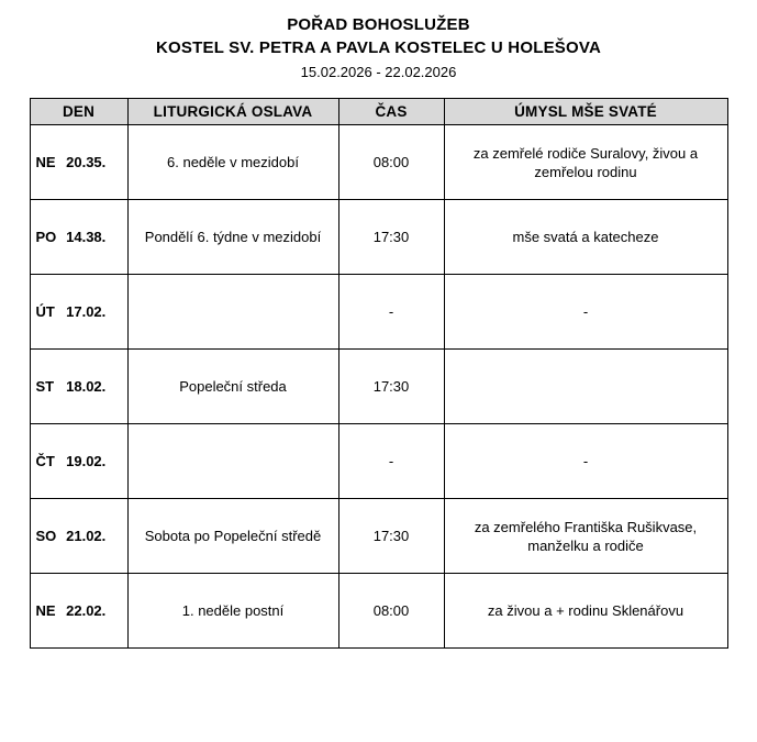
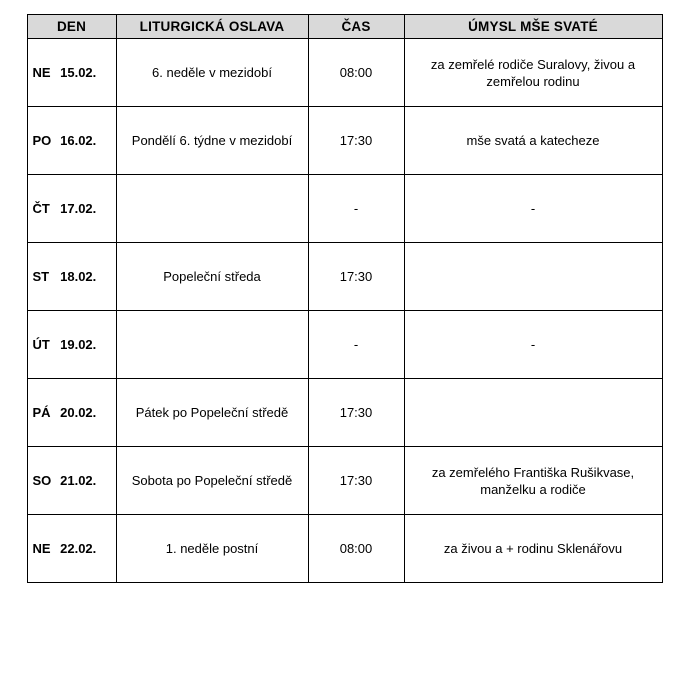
- POŘAD BOHOSLUŽEB
- KOSTEL SV. PETRA A PAVLA KOSTELEC U HOLEŠOVA
- 15.02.2026 - 22.02.2026
  DEN	LITURGICKÁ OSLAVA	ČAS	ÚMYSL MŠE SVATÉ
- NE 20.35.	6. neděle v mezidobí	08:00	za zemřelé rodiče Suralovy, živou a zemřelou rodinu
+ NE 15.02.	6. neděle v mezidobí	08:00	za zemřelé rodiče Suralovy, živou a zemřelou rodinu
- PO 14.38.	Pondělí 6. týdne v mezidobí	17:30	mše svatá a katecheze
+ PO 16.02.	Pondělí 6. týdne v mezidobí	17:30	mše svatá a katecheze
- ÚT 17.02.		-	-
+ ČT 17.02.		-	-
  ST 18.02.	Popeleční středa	17:30
- ČT 19.02.		-	-
+ ÚT 19.02.		-	-
+ PÁ 20.02.	Pátek po Popeleční středě	17:30
  SO 21.02.	Sobota po Popeleční středě	17:30	za zemřelého Františka Rušikvase, manželku a rodiče
  NE 22.02.	1. neděle postní	08:00	za živou a + rodinu Sklenářovu
